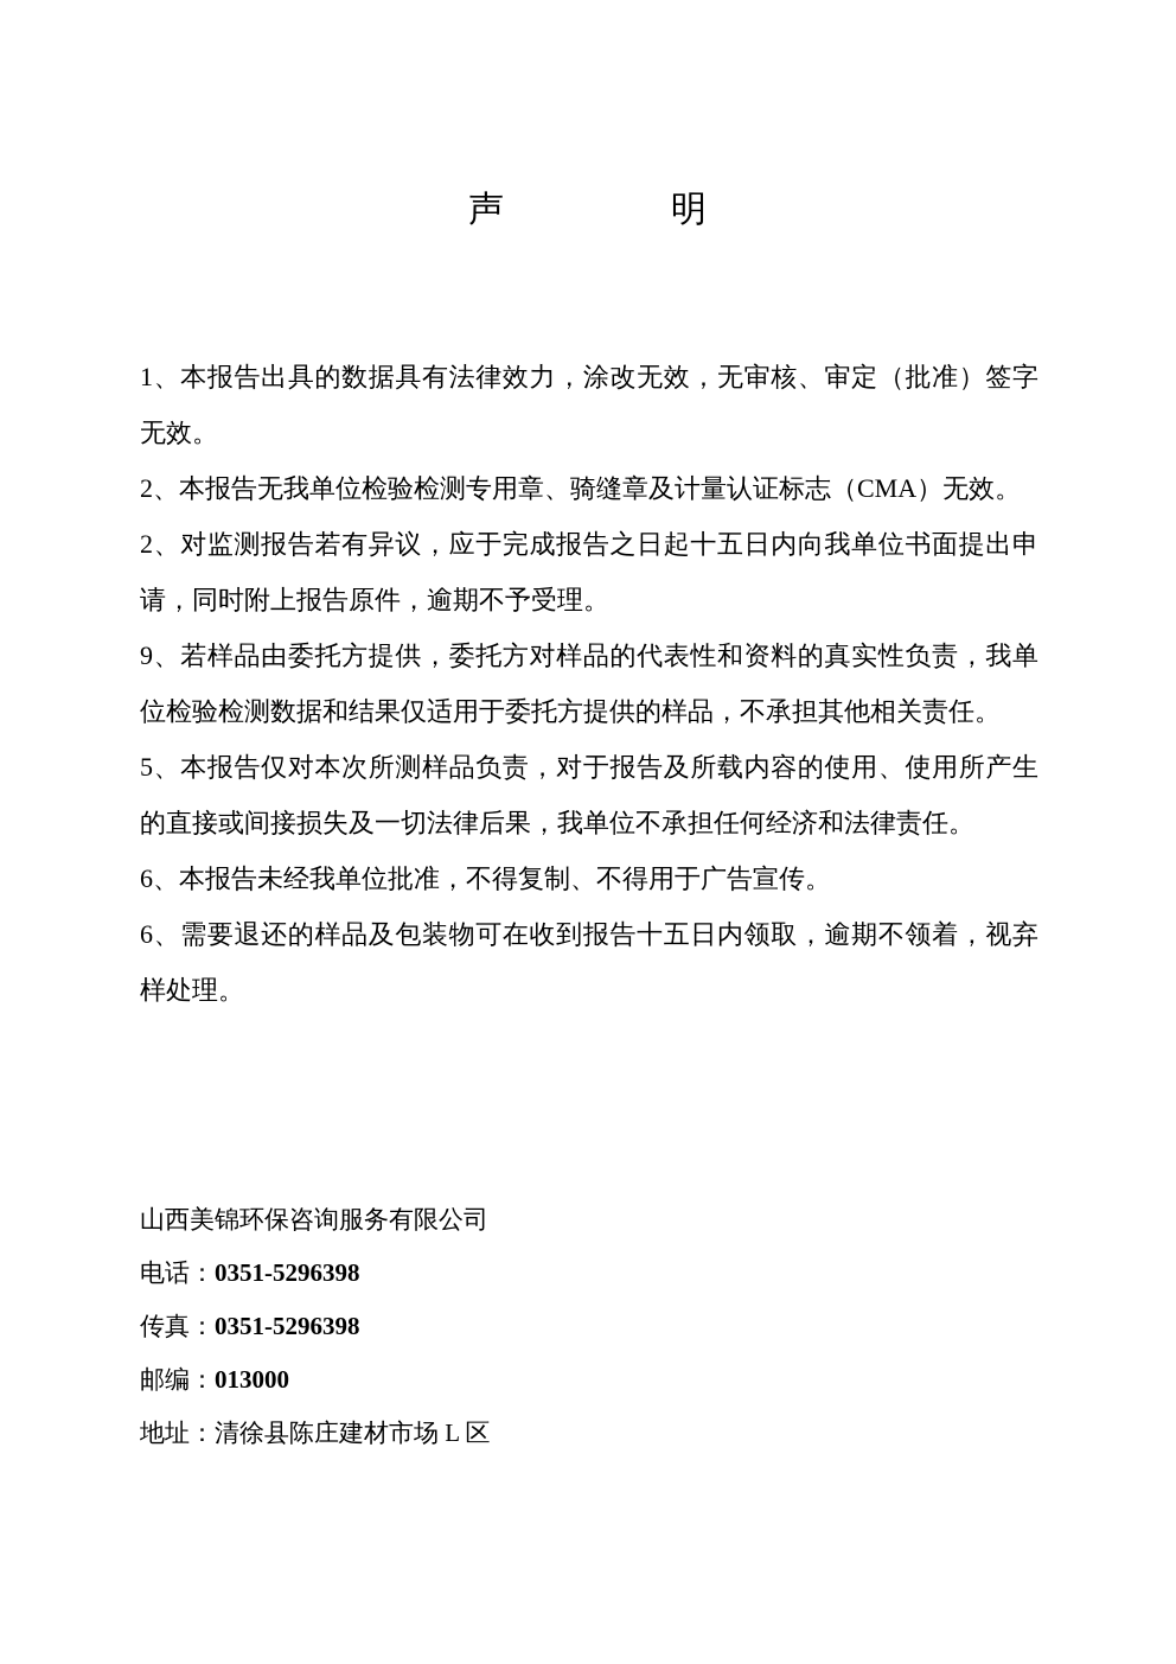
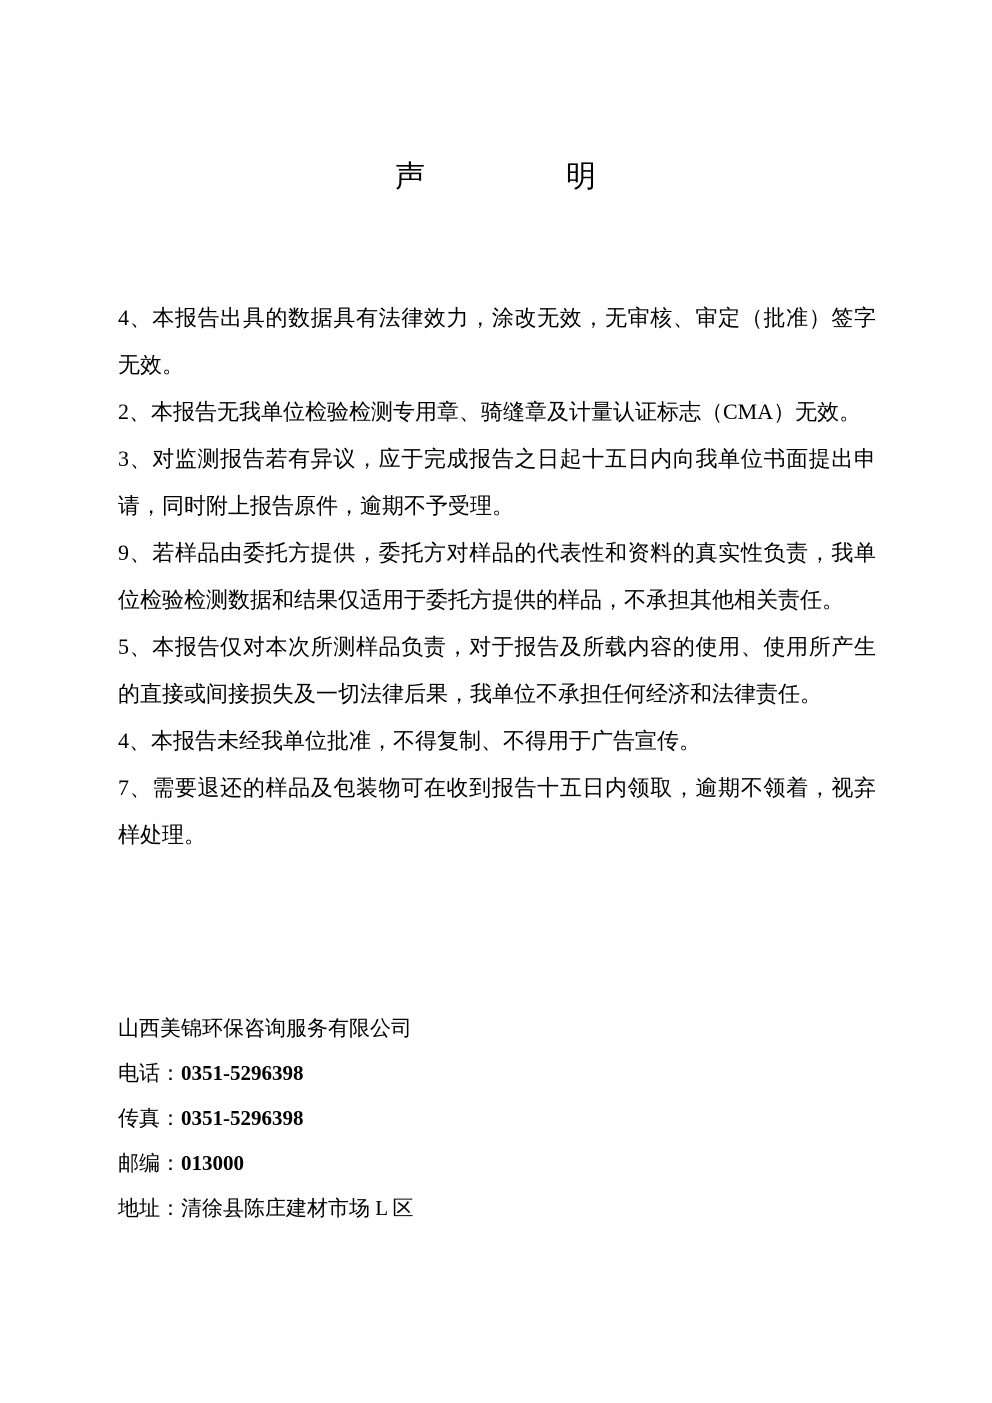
  声
  明
- 1、本报告出具的数据具有法律效力，涂改无效，无审核、审定（批准）签字无效。
+ 4、本报告出具的数据具有法律效力，涂改无效，无审核、审定（批准）签字无效。
  2、本报告无我单位检验检测专用章、骑缝章及计量认证标志（CMA）无效。
- 2、对监测报告若有异议，应于完成报告之日起十五日内向我单位书面提出申请，同时附上报告原件，逾期不予受理。
+ 3、对监测报告若有异议，应于完成报告之日起十五日内向我单位书面提出申请，同时附上报告原件，逾期不予受理。
  9、若样品由委托方提供，委托方对样品的代表性和资料的真实性负责，我单位检验检测数据和结果仅适用于委托方提供的样品，不承担其他相关责任。
  5、本报告仅对本次所测样品负责，对于报告及所载内容的使用、使用所产生的直接或间接损失及一切法律后果，我单位不承担任何经济和法律责任。
- 6、本报告未经我单位批准，不得复制、不得用于广告宣传。
+ 4、本报告未经我单位批准，不得复制、不得用于广告宣传。
- 6、需要退还的样品及包装物可在收到报告十五日内领取，逾期不领着，视弃样处理。
+ 7、需要退还的样品及包装物可在收到报告十五日内领取，逾期不领着，视弃样处理。
  山西美锦环保咨询服务有限公司
  电话：0351-5296398
  传真：0351-5296398
  邮编：013000
  地址：清徐县陈庄建材市场 L 区
